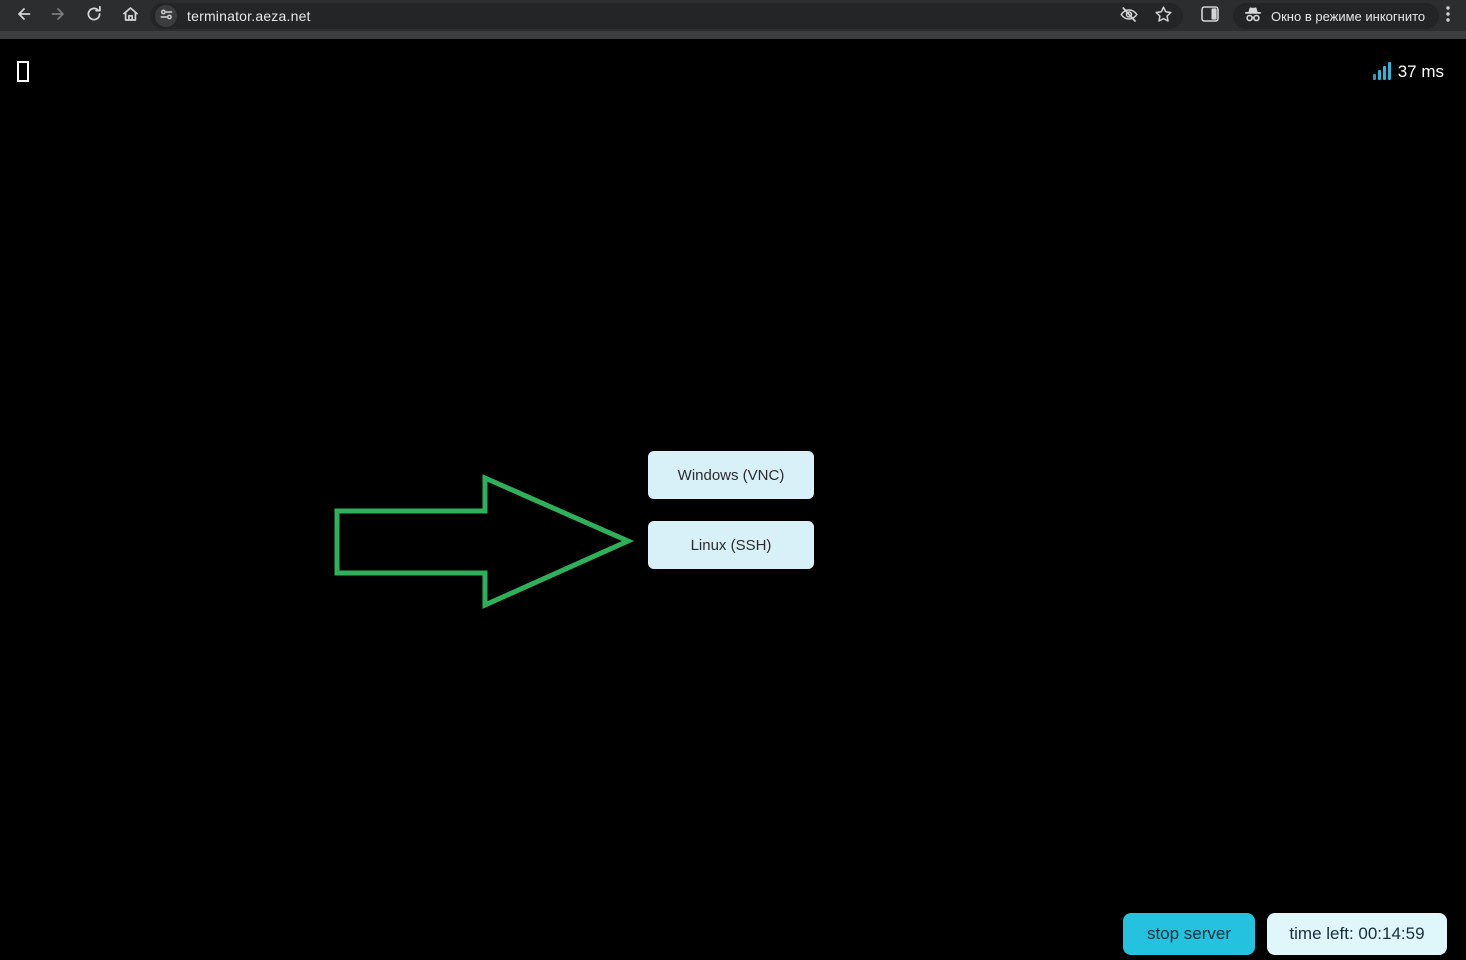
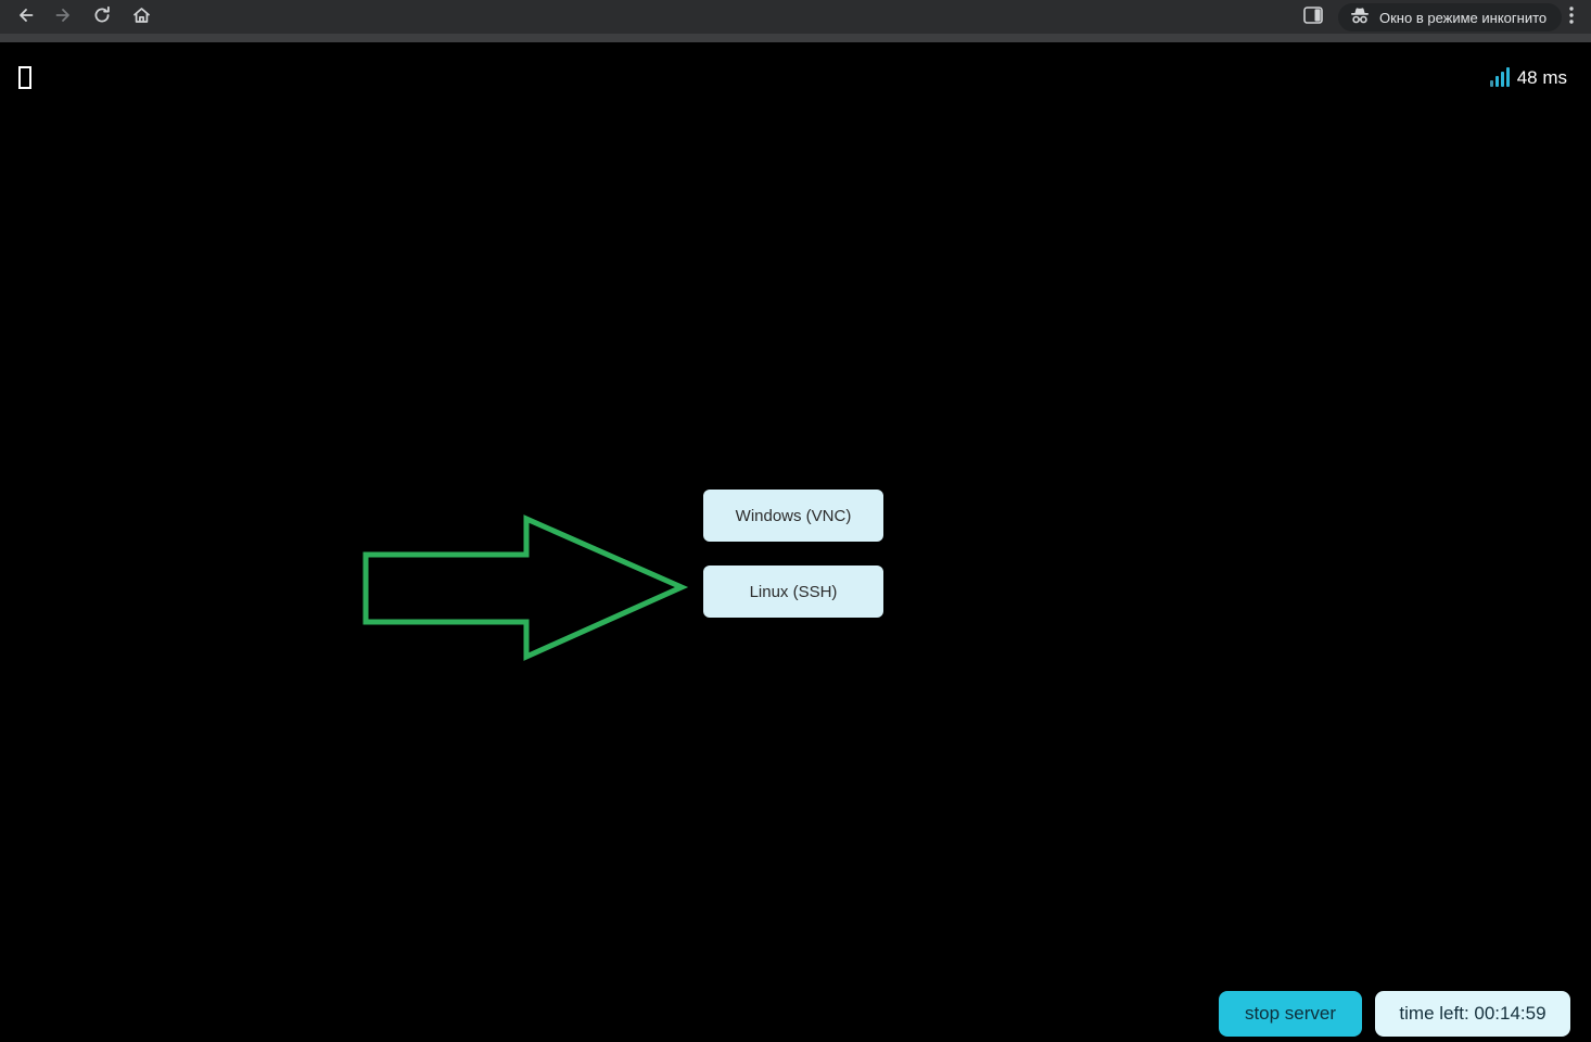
- terminator.aeza.net
  Окно в режиме инкогнито
- 37 ms
+ 48 ms
  Windows (VNC)
  Linux (SSH)
  stop server
  time left: 00:14:59
